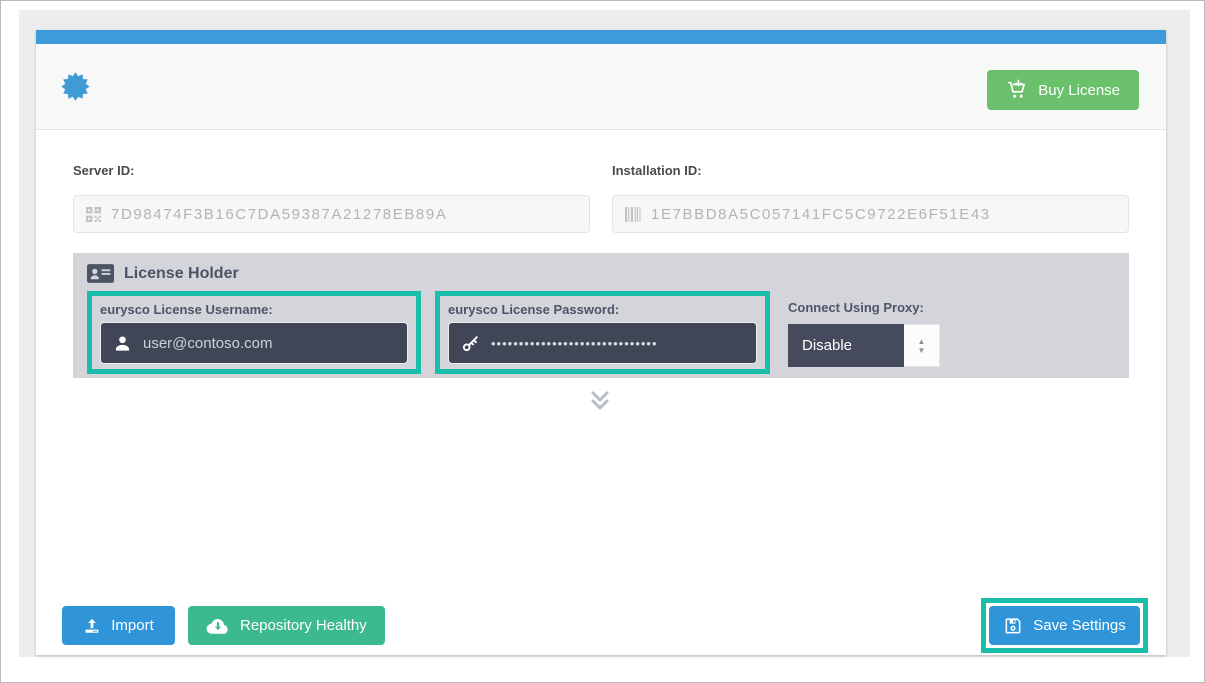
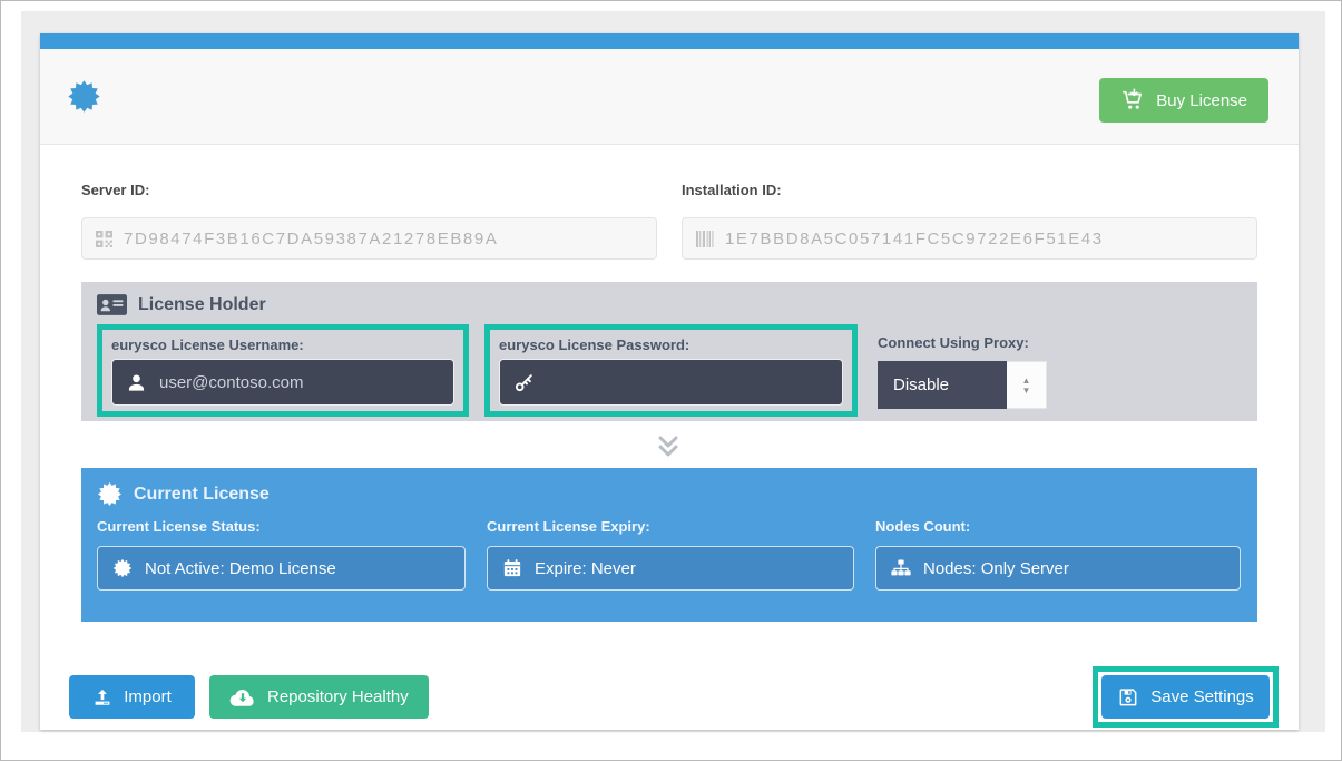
  Buy License
  Server ID:
  7D98474F3B16C7DA59387A21278EB89A
  Installation ID:
  1E7BBD8A5C057141FC5C9722E6F51E43
  License Holder
  eurysco License Username:
  user@contoso.com
  eurysco License Password:
- ••••••••••••••••••••••••••••••
  Connect Using Proxy:
  Disable
  ▲
  ▼
+ Current License
+ Current License Status:
+ Not Active: Demo License
+ Current License Expiry:
+ Expire: Never
+ Nodes Count:
+ Nodes: Only Server
  Import
  Repository Healthy
  Save Settings
